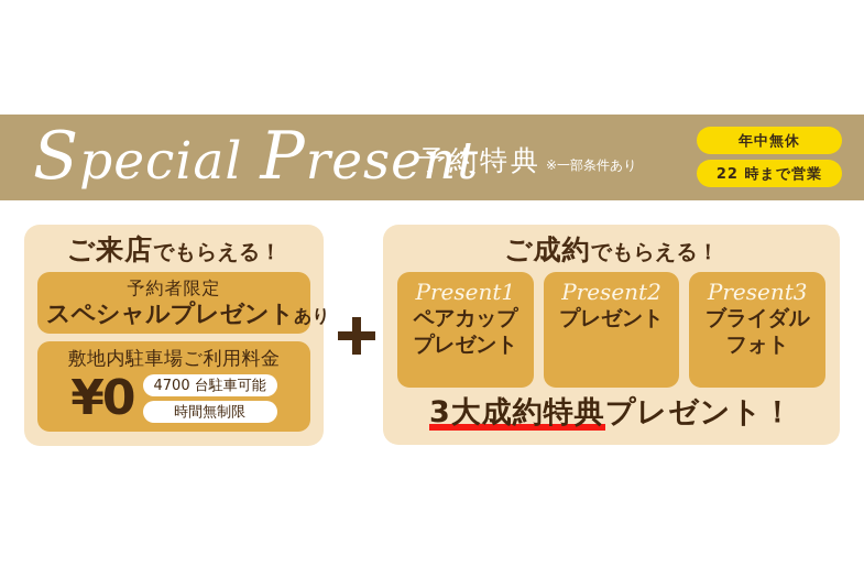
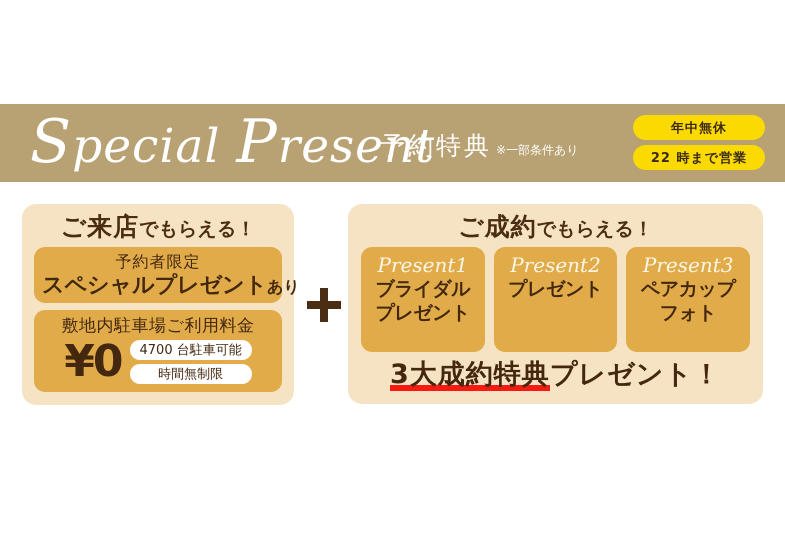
  Special Present
  予約特典
  ※一部条件あり
  年中無休
  22 時まで営業
  ご来店でもらえる！
  予約者限定
  スペシャルプレゼントあり
  敷地内駐車場ご利用料金
  ¥0
  4700 台駐車可能
  時間無制限
  ご成約でもらえる！
  Present1
- ペアカップ
+ ブライダル
  プレゼント
  Present2
  プレゼント
  Present3
- ブライダル
+ ペアカップ
  フォト
  3大成約特典プレゼント！
